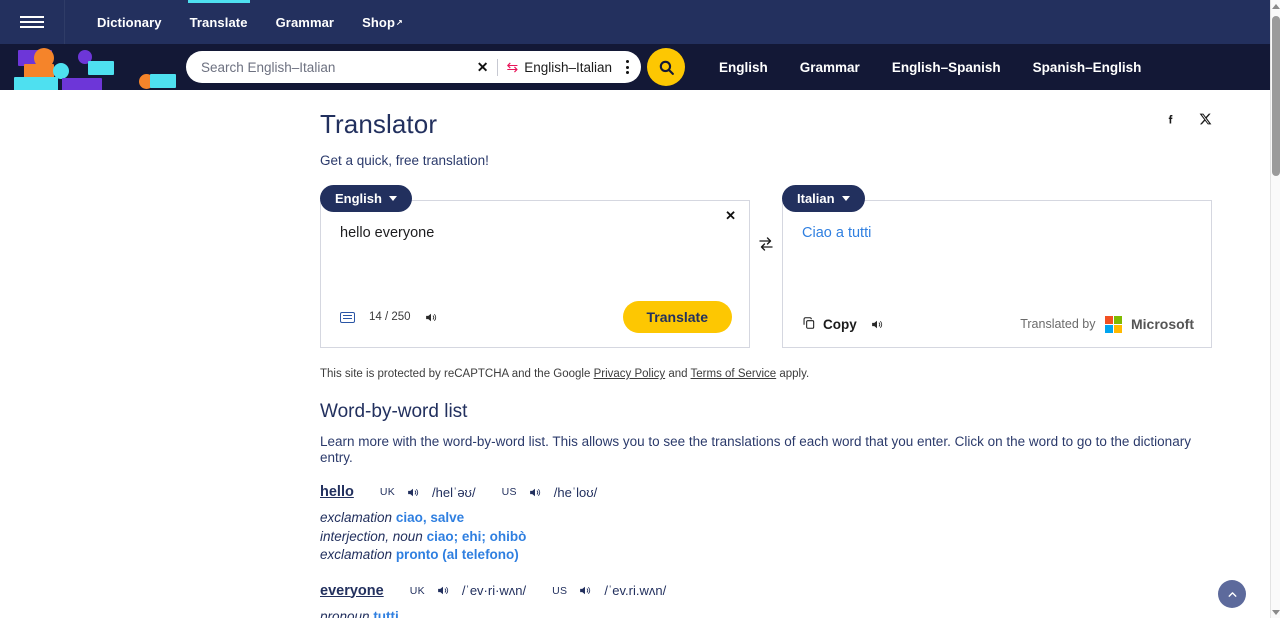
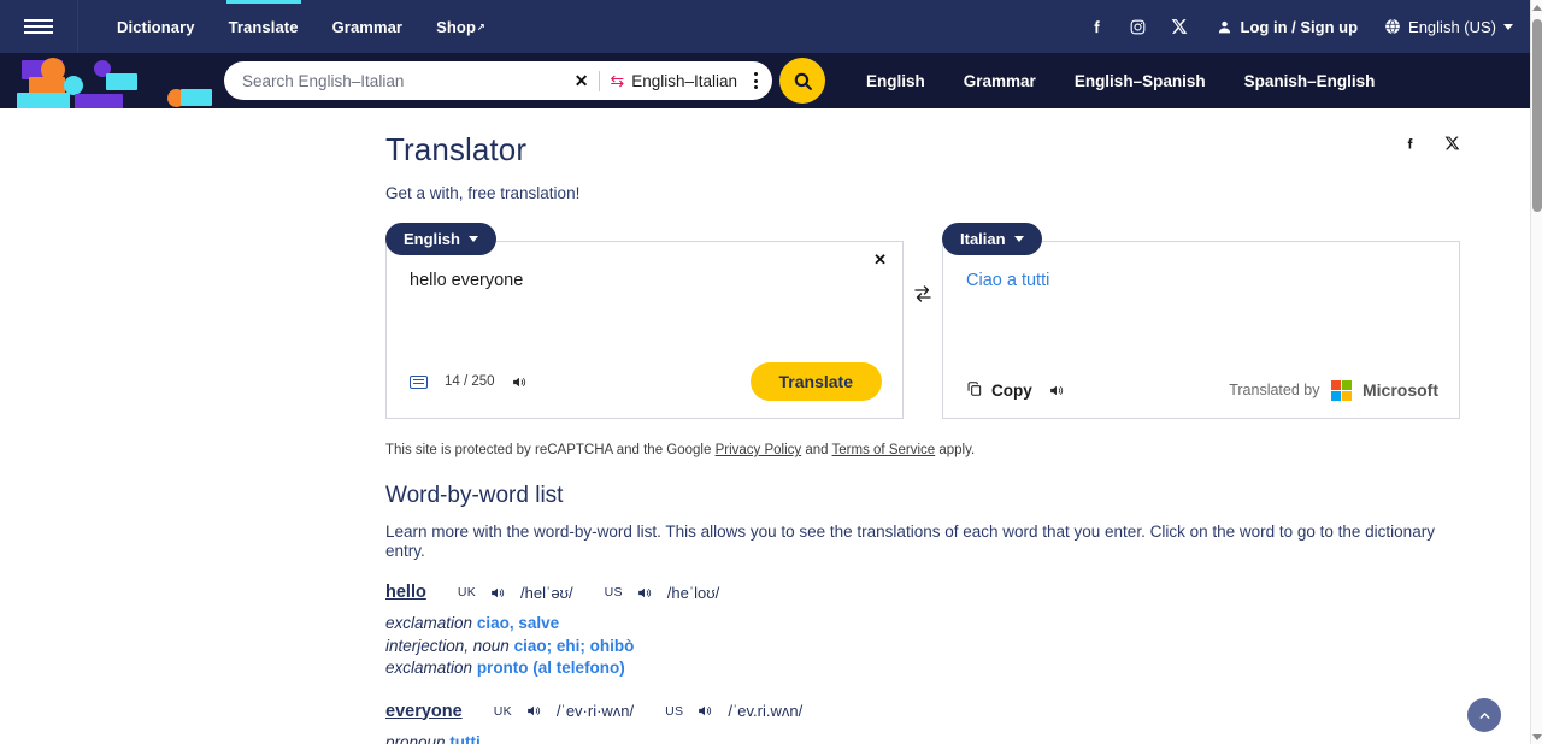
  Dictionary
  Translate
  Grammar
  Shop
  ↗
+ Log in / Sign up
+ English (US)
  Search English–Italian
  ✕
  ⇆
  English–Italian
  English
  Grammar
  English–Spanish
  Spanish–English
  Translator
- Get a quick, free translation!
+ Get a with, free translation!
  English
  ✕
  hello everyone
  14 / 250
  Translate
  Italian
  Ciao a tutti
  Copy
  Translated by
  Microsoft
  This site is protected by reCAPTCHA and the Google Privacy Policy and Terms of Service apply.
  Word-by-word list
  Learn more with the word-by-word list. This allows you to see the translations of each word that you enter. Click on the word to go to the dictionary entry.
  hello
  UK
  /helˈəʊ/
  US
  /heˈloʊ/
  exclamation ciao, salve
  interjection, noun ciao; ehi; ohibò
  exclamation pronto (al telefono)
  everyone
  UK
  /ˈev·ri·wʌn/
  US
  /ˈev.ri.wʌn/
  pronoun tutti
